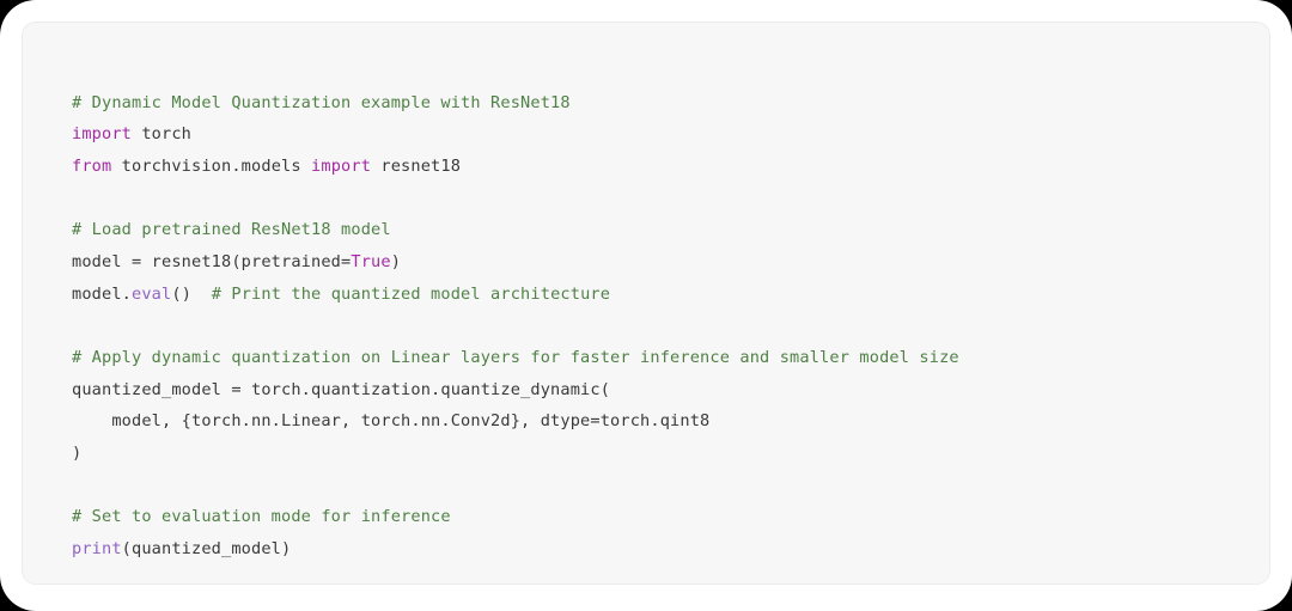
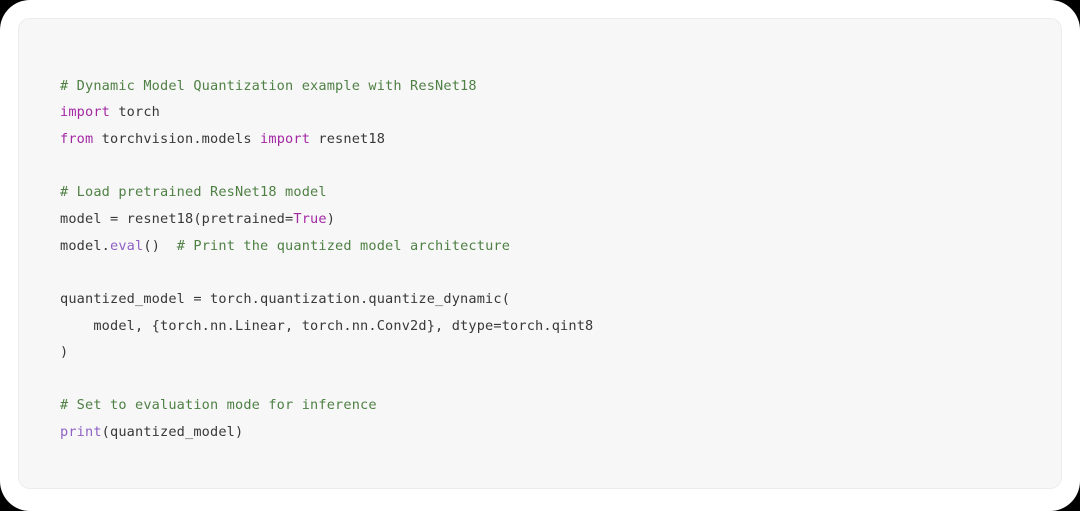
  # Dynamic Model Quantization example with ResNet18
  import torch
  from torchvision.models import resnet18
  # Load pretrained ResNet18 model
  model = resnet18(pretrained=True)
  model.eval() # Print the quantized model architecture
- # Apply dynamic quantization on Linear layers for faster inference and smaller model size
  quantized_model = torch.quantization.quantize_dynamic(
  model, {torch.nn.Linear, torch.nn.Conv2d}, dtype=torch.qint8
  )
  # Set to evaluation mode for inference
  print(quantized_model)
